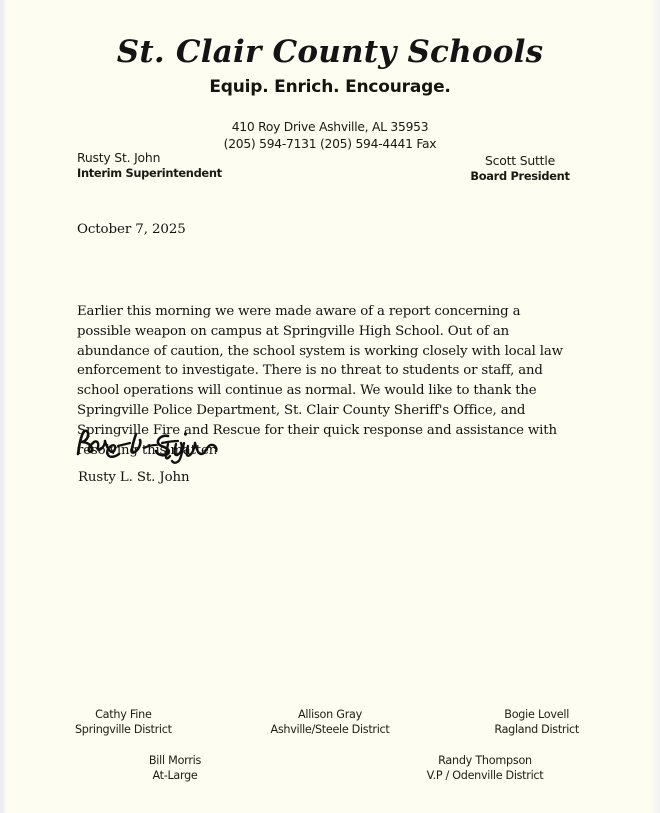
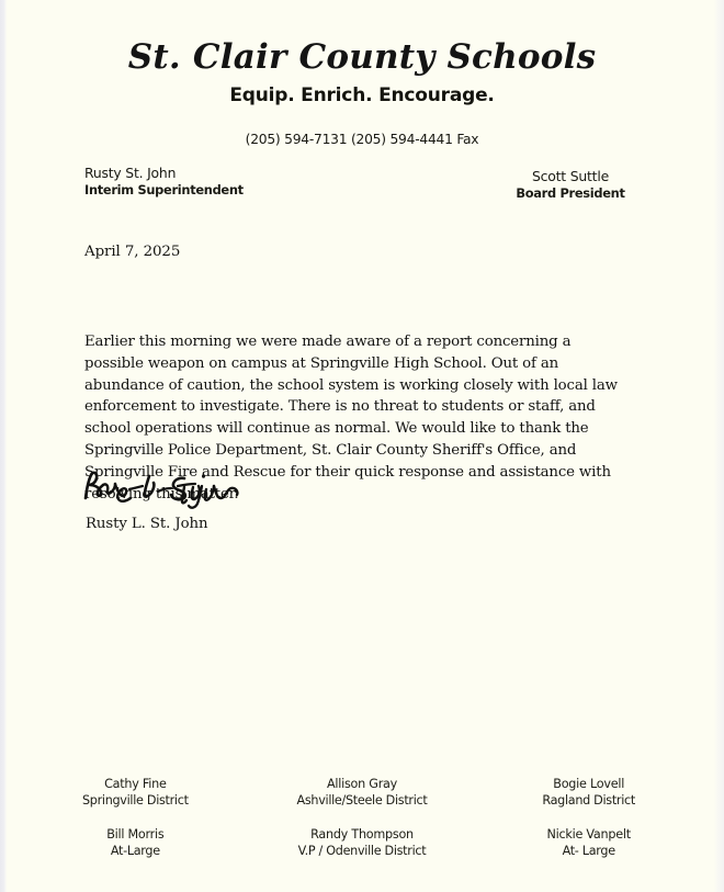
  St. Clair County Schools
  Equip. Enrich. Encourage.
- 410 Roy Drive Ashville, AL 35953
  (205) 594-7131 (205) 594-4441 Fax
  Rusty St. John
  Interim Superintendent
  Scott Suttle
  Board President
- October 7, 2025
+ April 7, 2025
  Earlier this morning we were made aware of a report concerning a possible weapon on campus at Springville High School. Out of an abundance of caution, the school system is working closely with local law enforcement to investigate. There is no threat to students or staff, and school operations will continue as normal. We would like to thank the Springville Police Department, St. Clair County Sheriff's Office, and Springville Fire and Rescue for their quick response and assistance with resoing this mr
  Rusty L. St. John
  Cathy Fine
  Springville District
  Allison Gray
  Ashville/Steele District
  Bogie Lovell
  Ragland District
  Bill Morris
  At-Large
  Randy Thompson
  V.P / Odenville District
+ Nickie Vanpelt
+ At- Large
